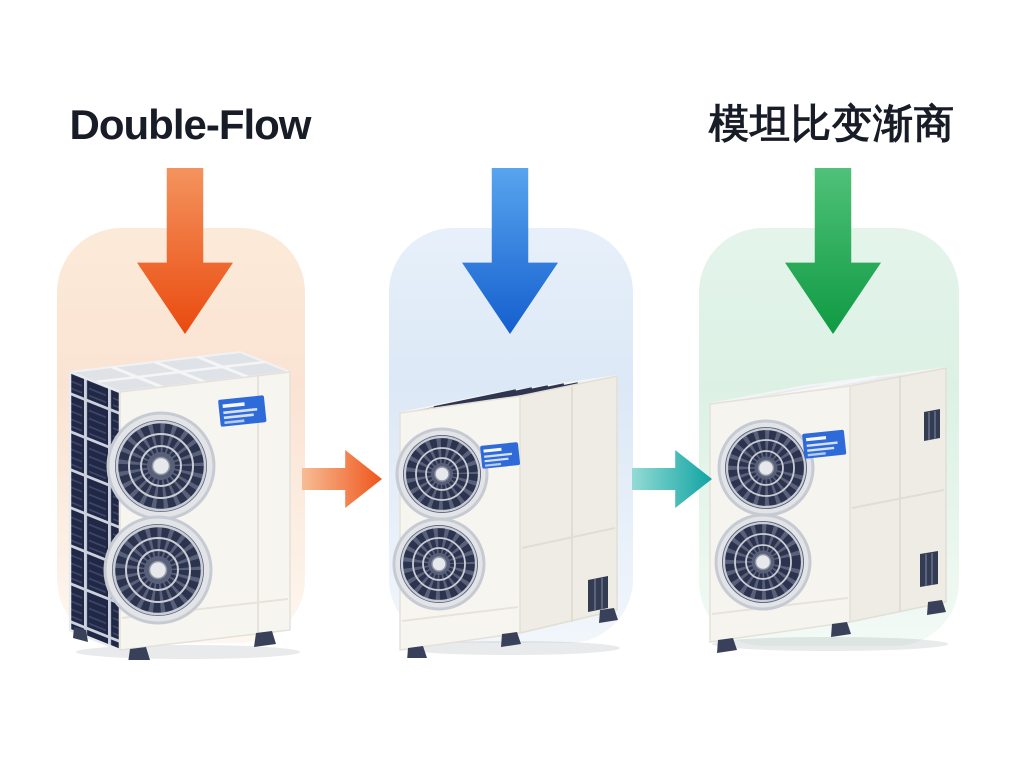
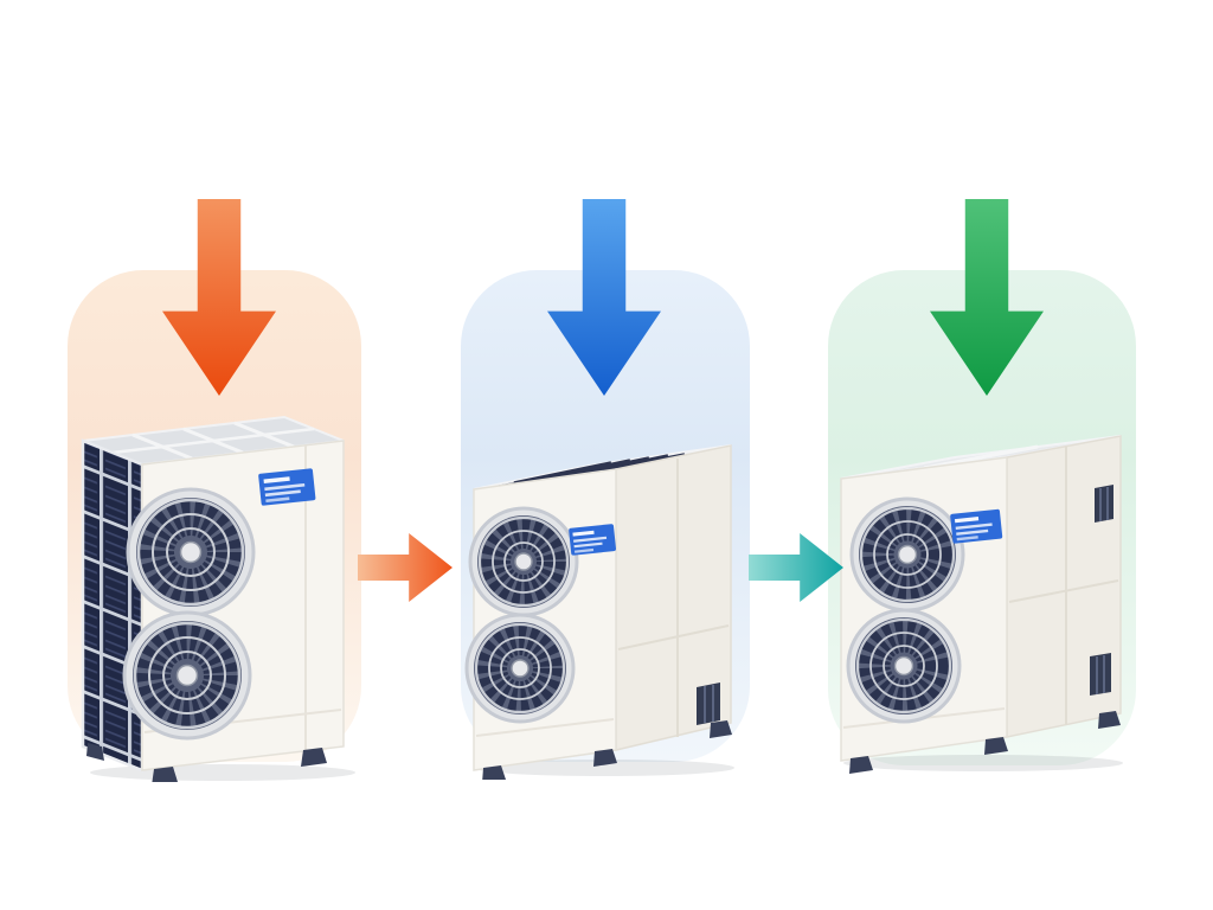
- Double-Flow
- 模坦比变渐商
